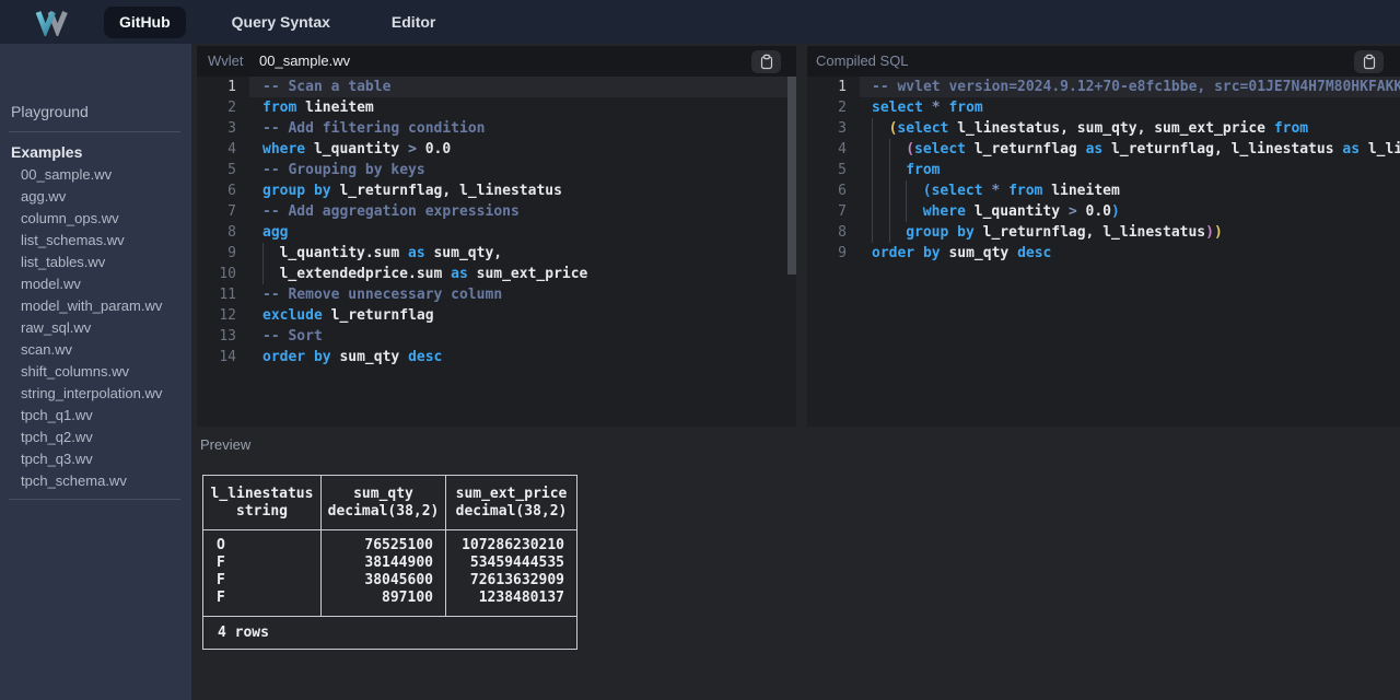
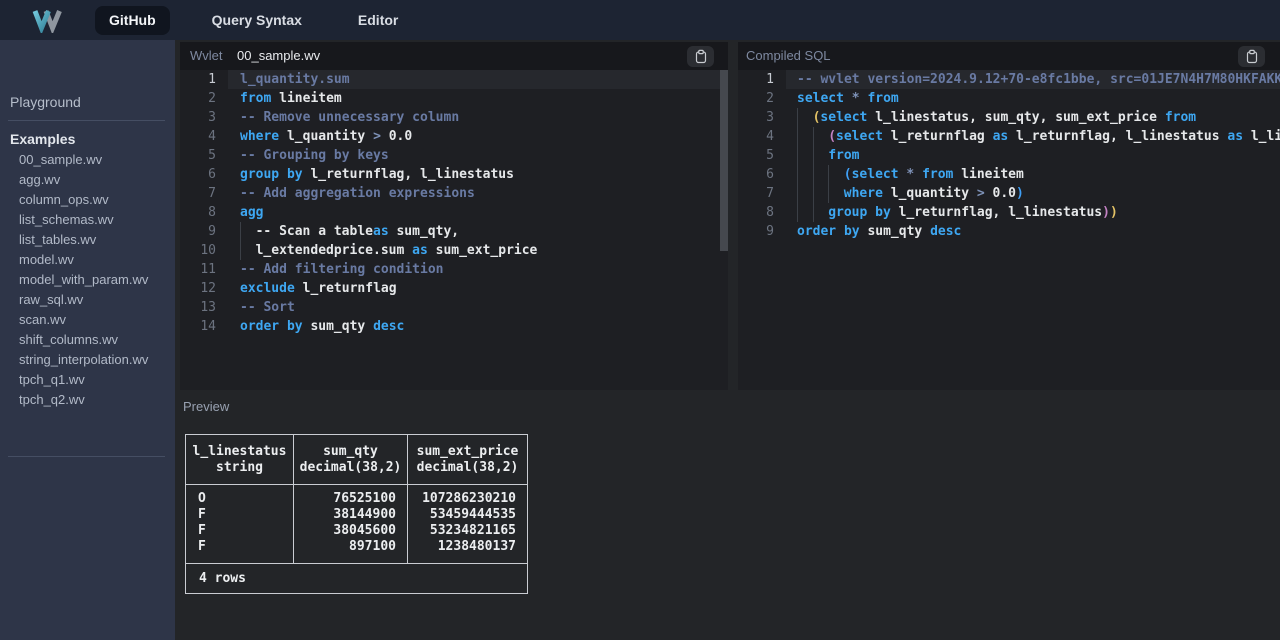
  GitHub
  Query Syntax
  Editor
  Playground
  Examples
  00_sample.wv
  agg.wv
  column_ops.wv
  list_schemas.wv
  list_tables.wv
  model.wv
  model_with_param.wv
  raw_sql.wv
  scan.wv
  shift_columns.wv
  string_interpolation.wv
  tpch_q1.wv
  tpch_q2.wv
- tpch_q3.wv
- tpch_schema.wv
  Wvlet
  00_sample.wv
  1
- -- Scan a table
+ l_quantity.sum
  2
  from lineitem
  3
- -- Add filtering condition
+ -- Remove unnecessary column
  4
  where l_quantity > 0.0
  5
  -- Grouping by keys
  6
  group by l_returnflag, l_linestatus
  7
  -- Add aggregation expressions
  8
  agg
  9
- l_quantity.sum as sum_qty,
+ -- Scan a tableas sum_qty,
  10
  l_extendedprice.sum as sum_ext_price
  11
- -- Remove unnecessary column
+ -- Add filtering condition
  12
  exclude l_returnflag
  13
  -- Sort
  14
  order by sum_qty desc
  Compiled SQL
  1
  -- wvlet version=2024.9.12+70-e8fc1bbe, src=01JE7N4H7M80HKFAKK
  2
  select * from
  3
  (select l_linestatus, sum_qty, sum_ext_price from
  4
  (select l_returnflag as l_returnflag, l_linestatus as l_li
  5
  from
  6
  (select * from lineitem
  7
  where l_quantity > 0.0)
  8
  group by l_returnflag, l_linestatus))
  9
  order by sum_qty desc
  Preview
  l_linestatus
  string
  sum_qty
  decimal(38,2)
  sum_ext_price
  decimal(38,2)
  O
  F
  F
  F
  76525100
  38144900
  38045600
  897100
  107286230210
  53459444535
- 72613632909
+ 53234821165
  1238480137
  4 rows
